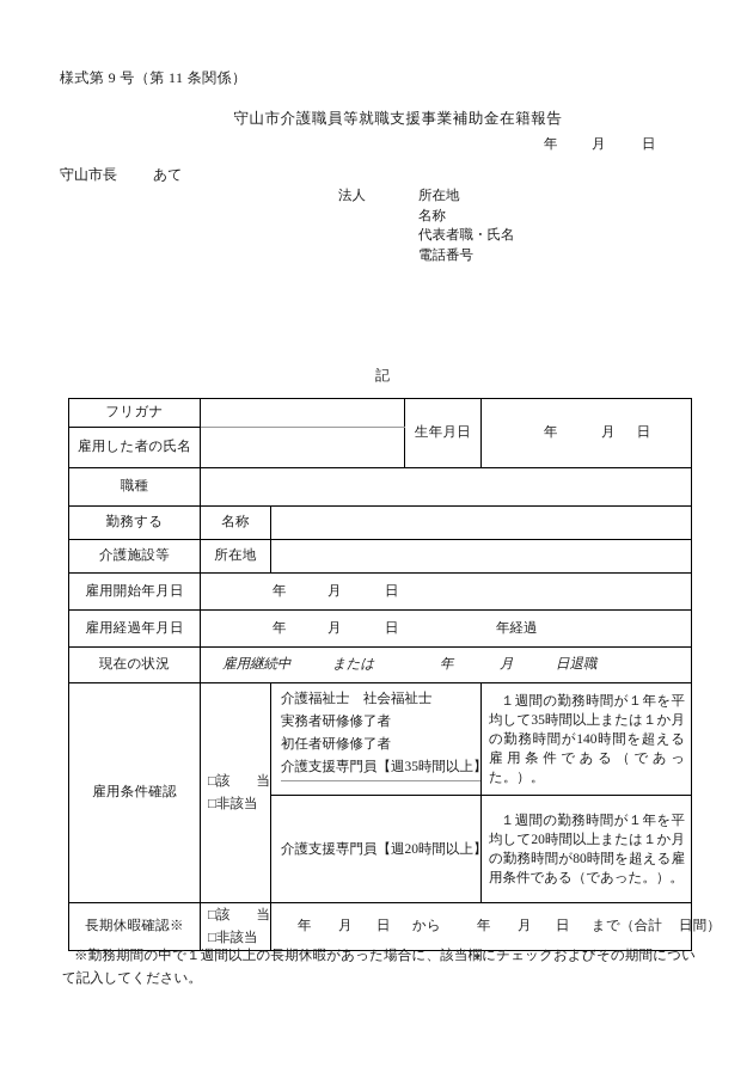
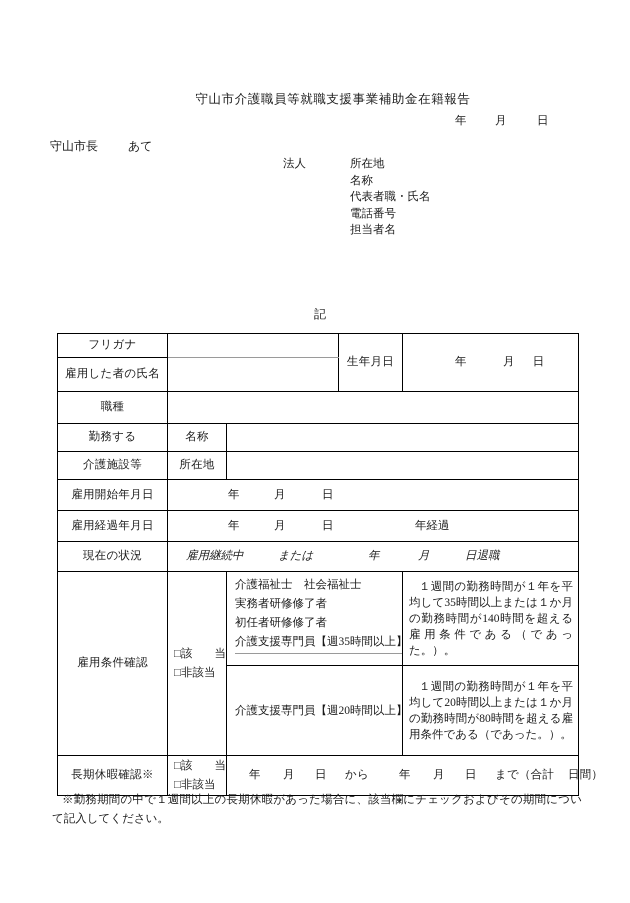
- 様式第 9 号（第 11 条関係）
  守山市介護職員等就職支援事業補助金在籍報告
  年 月 日
  守山市長 あて
  法人
  所在地
  名称
  代表者職・氏名
  電話番号
+ 担当者名
  記
  フリガナ		生年月日	年 月 日
  雇用した者の氏名
  職種
  勤務する	名称
  介護施設等	所在地
  雇用開始年月日	年 月 日
  雇用経過年月日	年 月 日 年経過
  現在の状況	雇用継続中 または 年 月 日退職
  雇用条件確認	□該 当 □非該当	介護福祉士 社会福祉士 実務者研修修了者 初任者研修修了者 介護支援専門員【週35時間以上】	１週間の勤務時間が１年を平均して35時間以上または１か月の勤務時間が140時間を超える雇用条件である（であった。）。
  介護支援専門員【週20時間以上】	１週間の勤務時間が１年を平均して20時間以上または１か月の勤務時間が80時間を超える雇用条件である（であった。）。
  長期休暇確認※	□該 当 □非該当	年 月 日 から 年 月 日 まで（合計 日間）
  ※勤務期間の中で１週間以上の長期休暇があった場合に、該当欄にチェックおよびその期間について記入してください。
